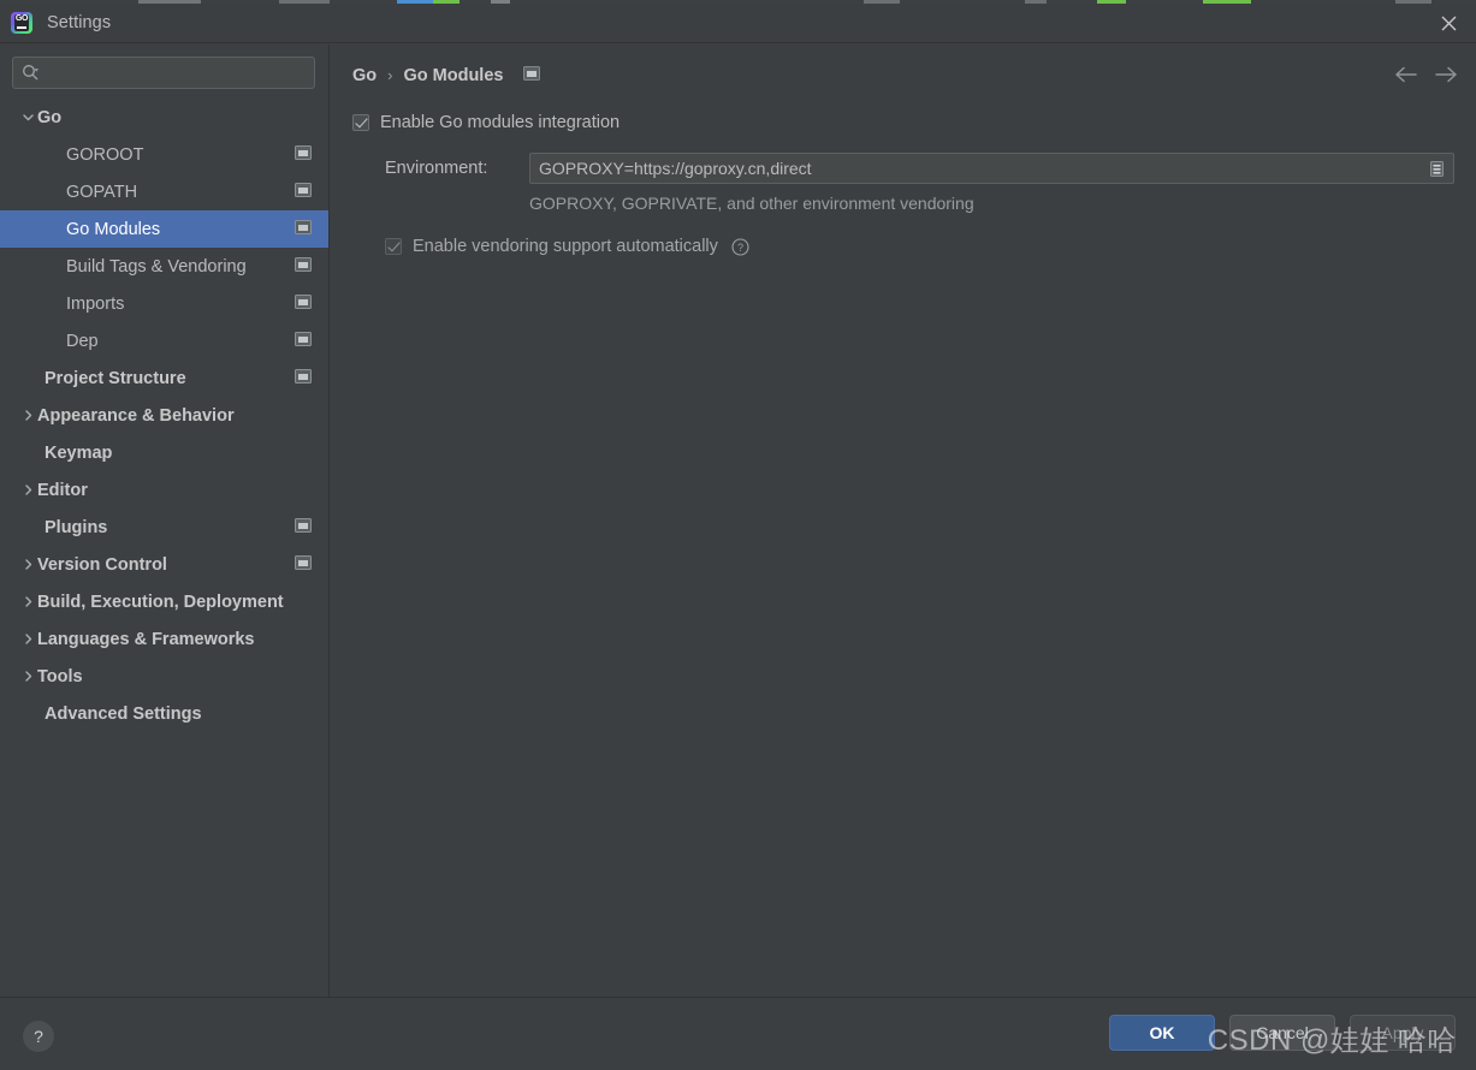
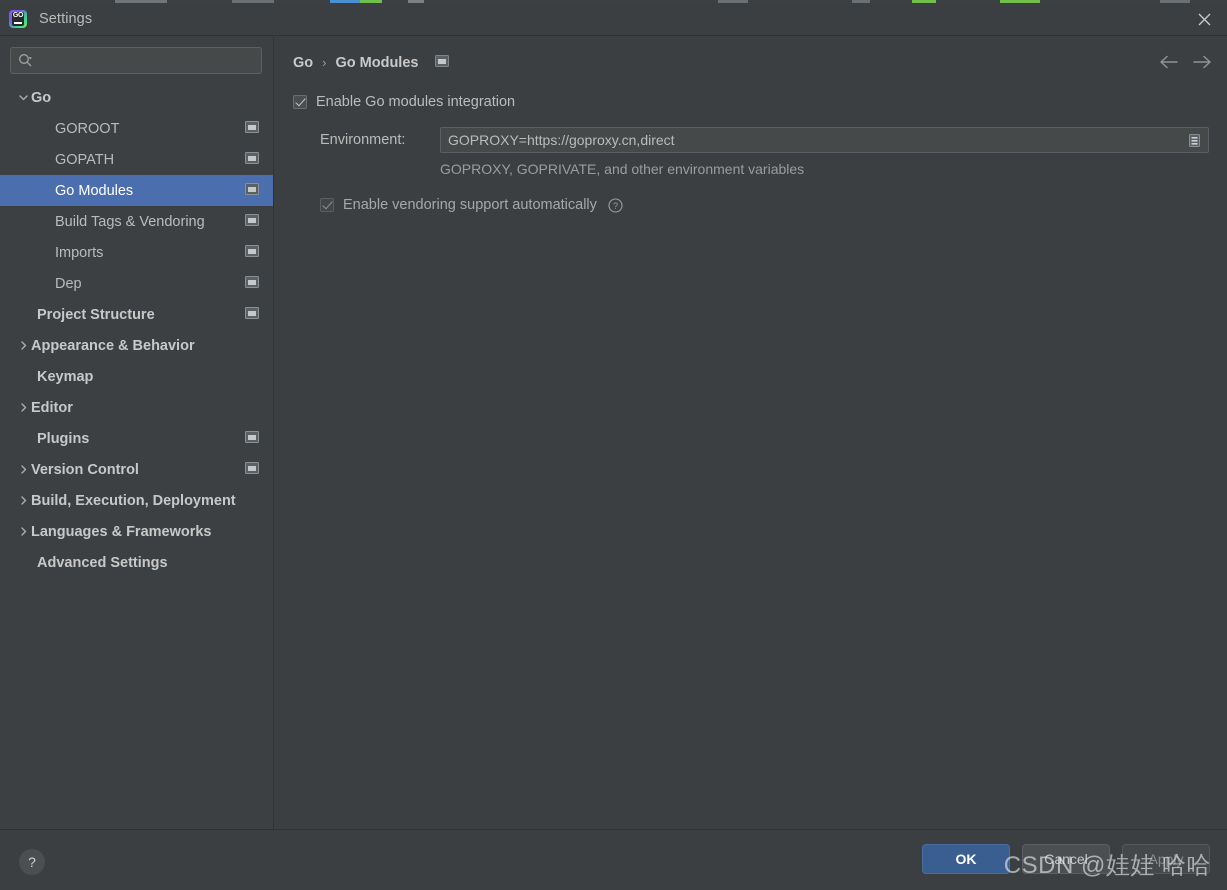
  Settings
  Go
  GOROOT
  GOPATH
  Go Modules
  Build Tags & Vendoring
  Imports
  Dep
  Project Structure
  Appearance & Behavior
  Keymap
  Editor
  Plugins
  Version Control
  Build, Execution, Deployment
  Languages & Frameworks
- Tools
  Advanced Settings
  Go
  ›
  Go Modules
  Enable Go modules integration
  Environment:
  GOPROXY=https://goproxy.cn,direct
- GOPROXY, GOPRIVATE, and other environment vendoring
+ GOPROXY, GOPRIVATE, and other environment variables
  Enable vendoring support automatically
  ?
  ?
  OK
  Cancel
  Apply
  CSDN @娃娃 哈哈
